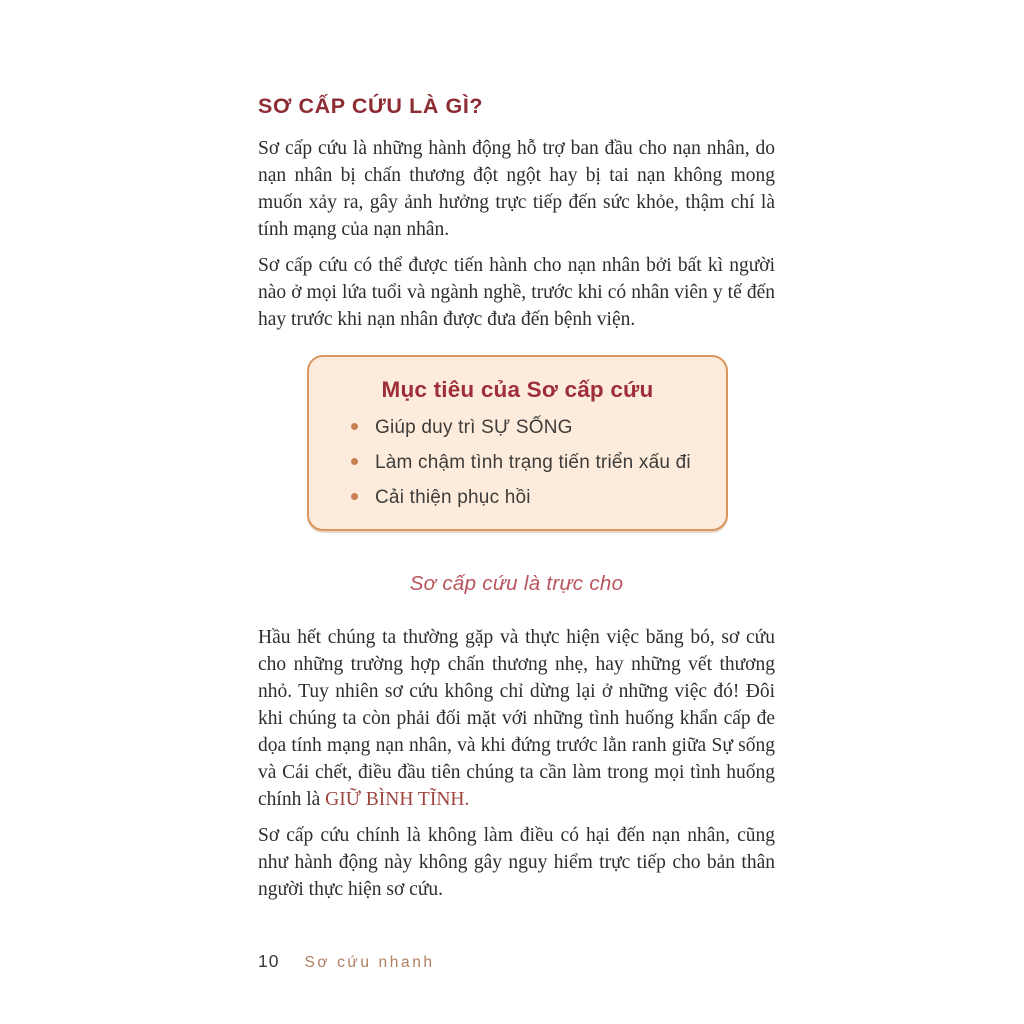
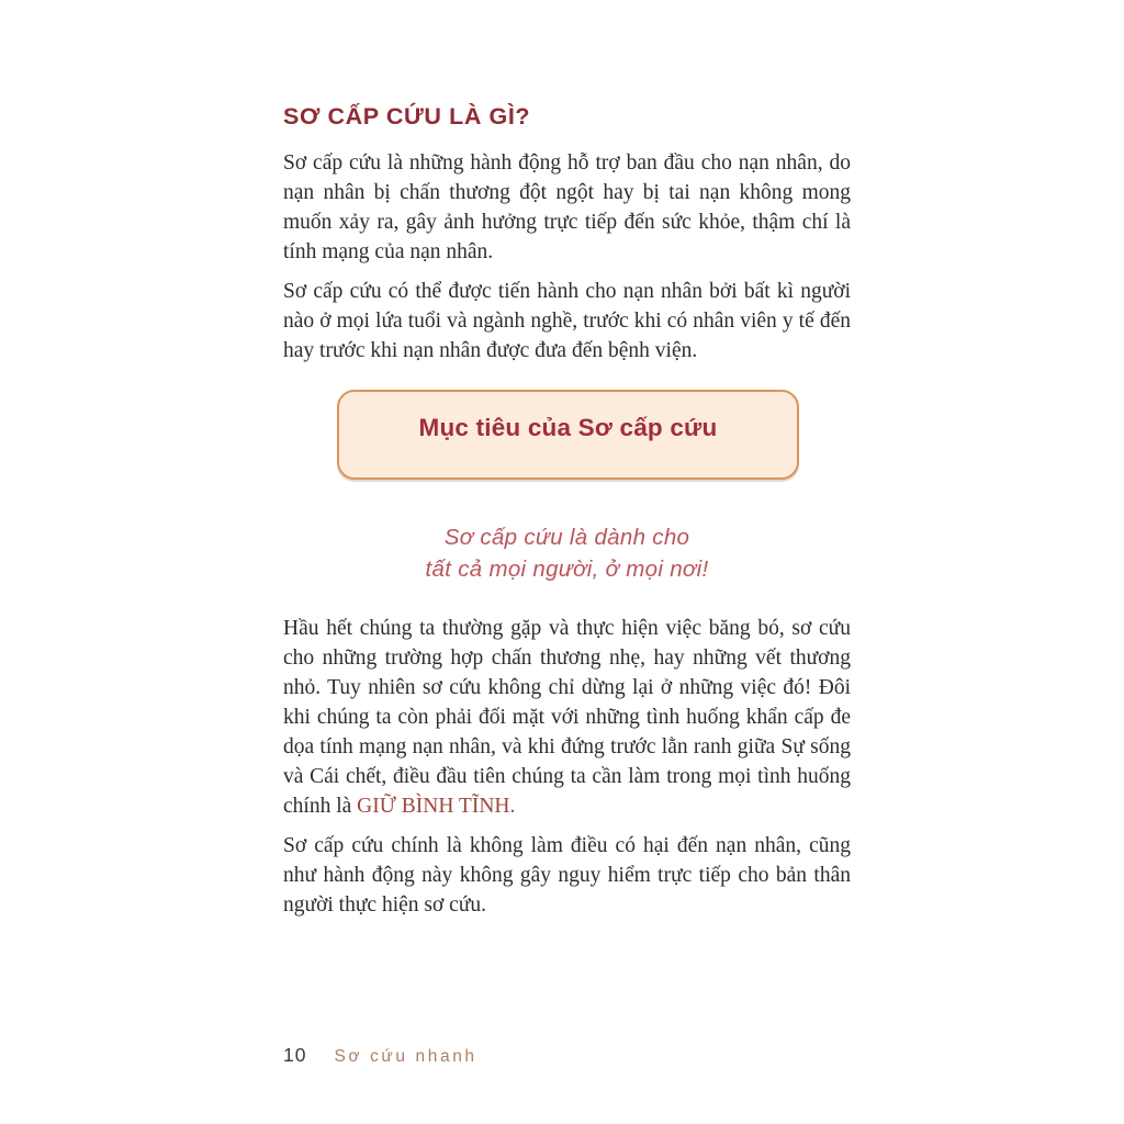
  SƠ CẤP CỨU LÀ GÌ?
  Sơ cấp cứu là những hành động hỗ trợ ban đầu cho nạn nhân, do nạn nhân bị chấn thương đột ngột hay bị tai nạn không mong muốn xảy ra, gây ảnh hưởng trực tiếp đến sức khỏe, thậm chí là tính mạng của nạn nhân.
  Sơ cấp cứu có thể được tiến hành cho nạn nhân bởi bất kì người nào ở mọi lứa tuổi và ngành nghề, trước khi có nhân viên y tế đến hay trước khi nạn nhân được đưa đến bệnh viện.
  Mục tiêu của Sơ cấp cứu
- Giúp duy trì SỰ SỐNG
- Làm chậm tình trạng tiến triển xấu đi
- Cải thiện phục hồi
- Sơ cấp cứu là trực cho
+ Sơ cấp cứu là dành cho
+ tất cả mọi người, ở mọi nơi!
  Hầu hết chúng ta thường gặp và thực hiện việc băng bó, sơ cứu cho những trường hợp chấn thương nhẹ, hay những vết thương nhỏ. Tuy nhiên sơ cứu không chỉ dừng lại ở những việc đó! Đôi khi chúng ta còn phải đối mặt với những tình huống khẩn cấp đe dọa tính mạng nạn nhân, và khi đứng trước lằn ranh giữa Sự sống và Cái chết, điều đầu tiên chúng ta cần làm trong mọi tình huống chính là GIỮ BÌNH TĨNH.
  Sơ cấp cứu chính là không làm điều có hại đến nạn nhân, cũng như hành động này không gây nguy hiểm trực tiếp cho bản thân người thực hiện sơ cứu.
  10
  Sơ cứu nhanh
